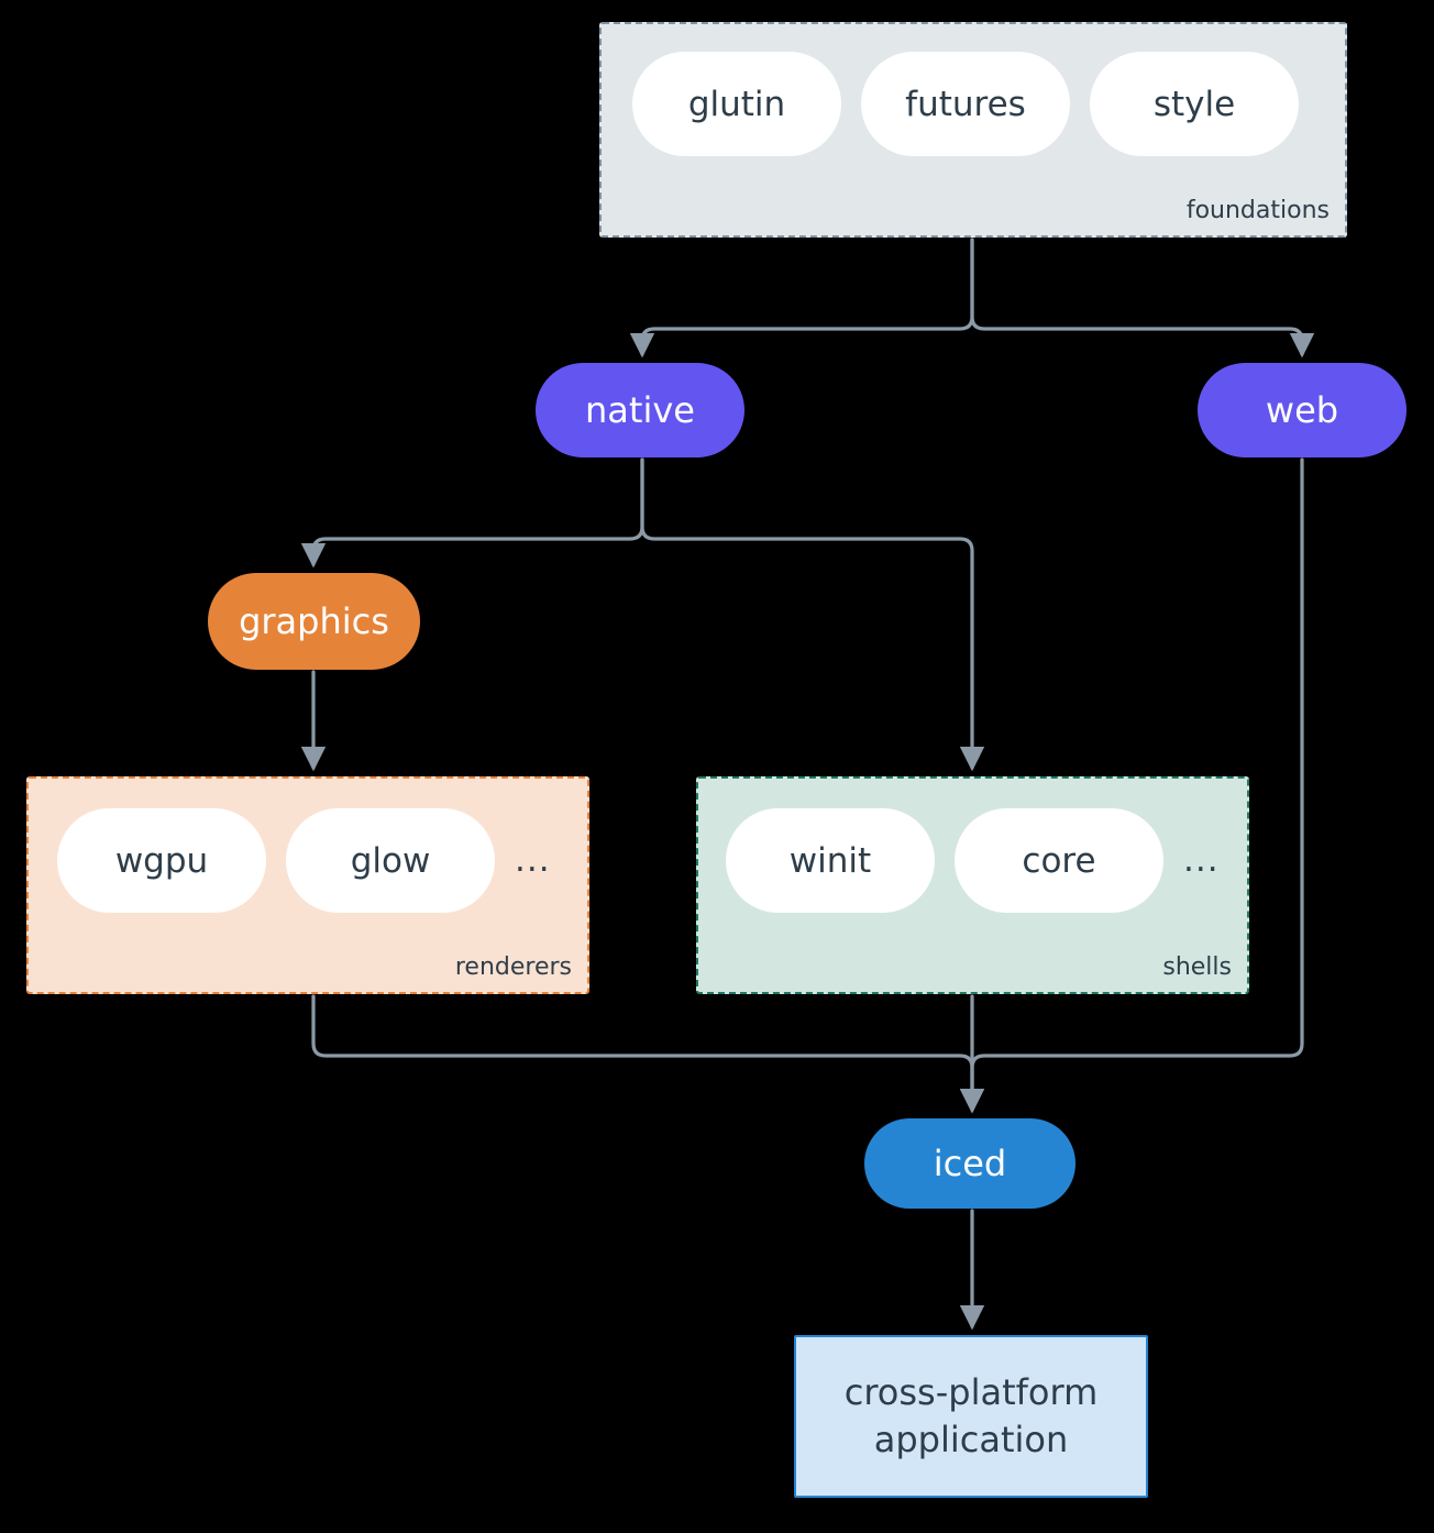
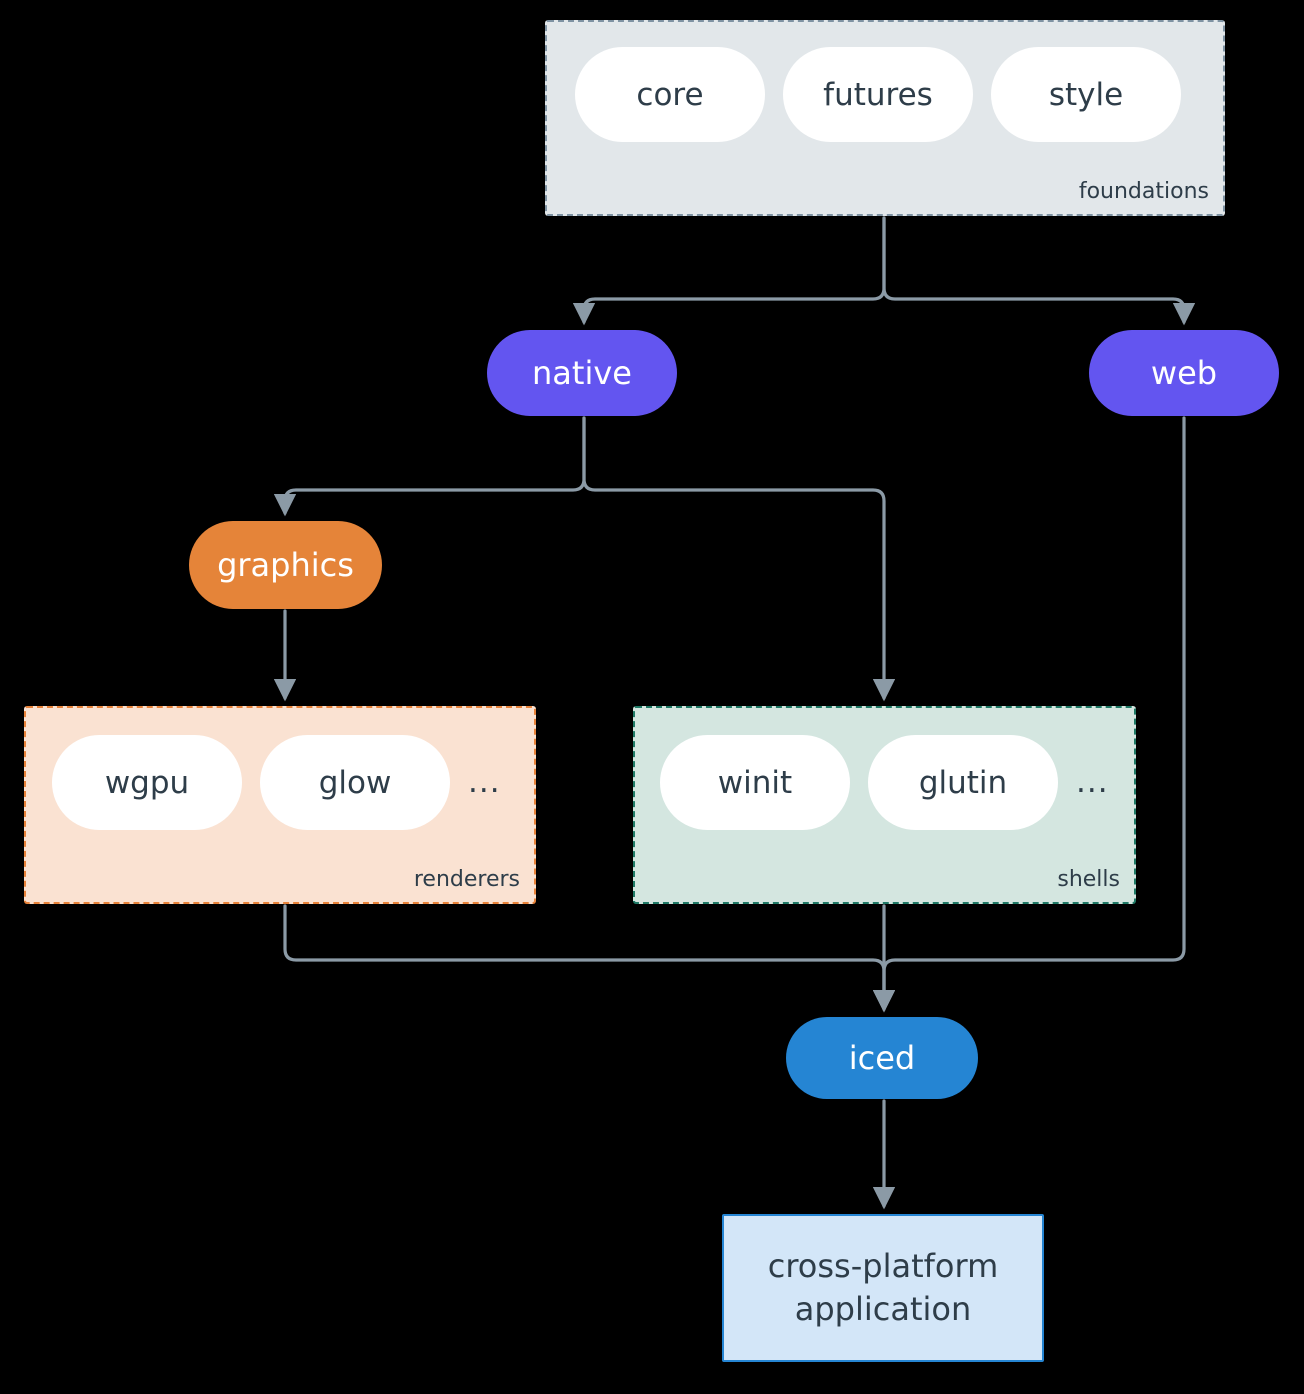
- glutin
+ core
  futures
  style
  foundations
  wgpu
  glow
  ...
  renderers
  winit
- core
+ glutin
  ...
  shells
  native
  web
  graphics
  iced
  cross-platform
  application
